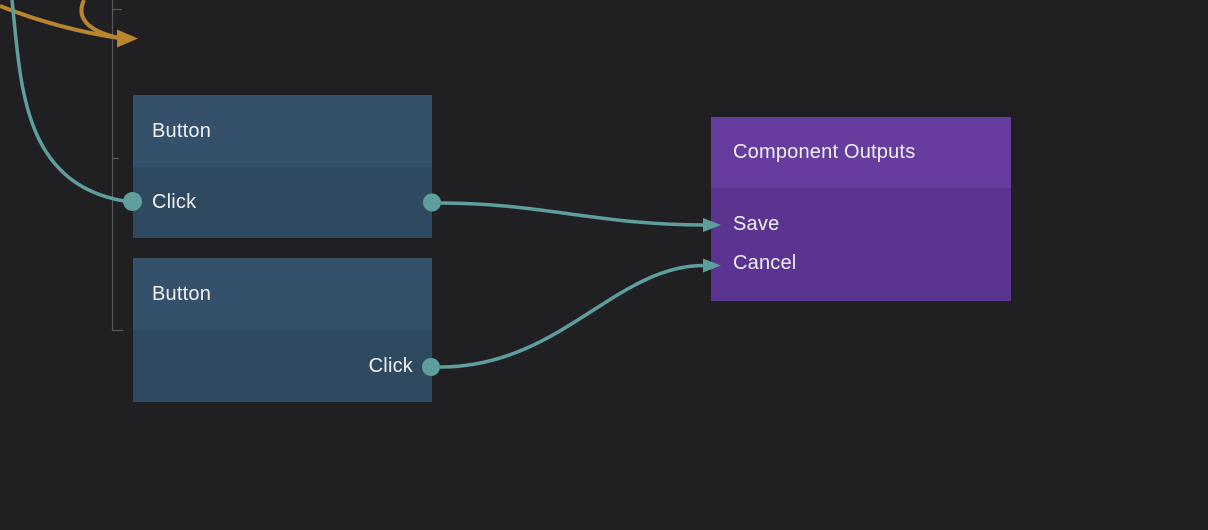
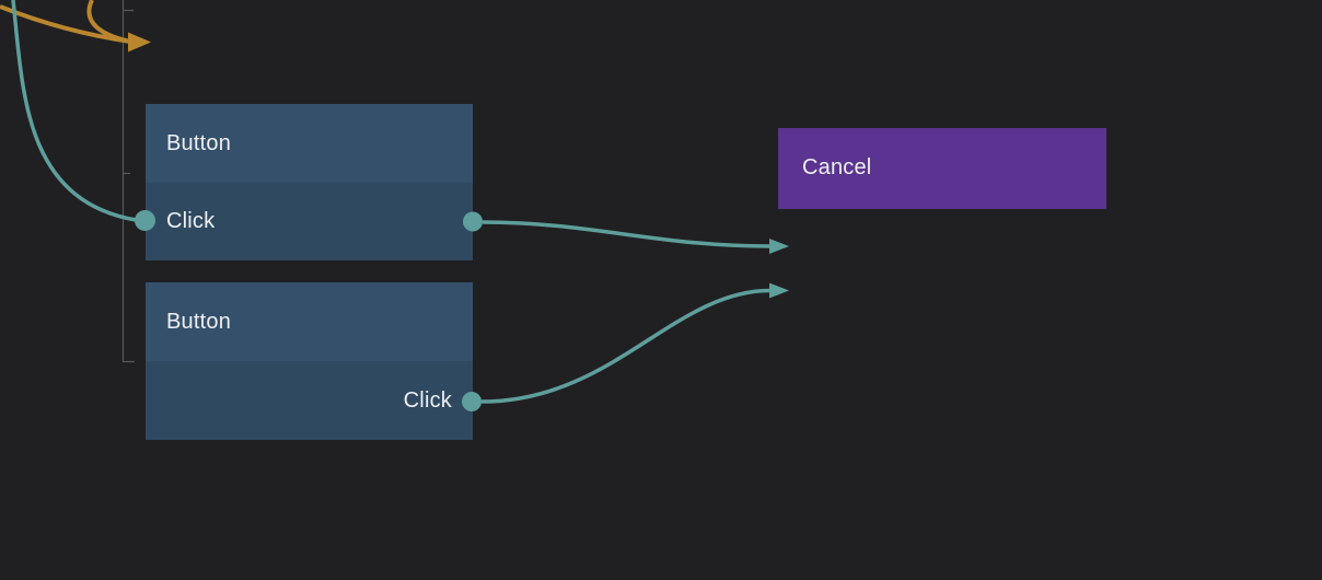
  Button
  Click
  Button
  Click
- Component Outputs
- Save
  Cancel
